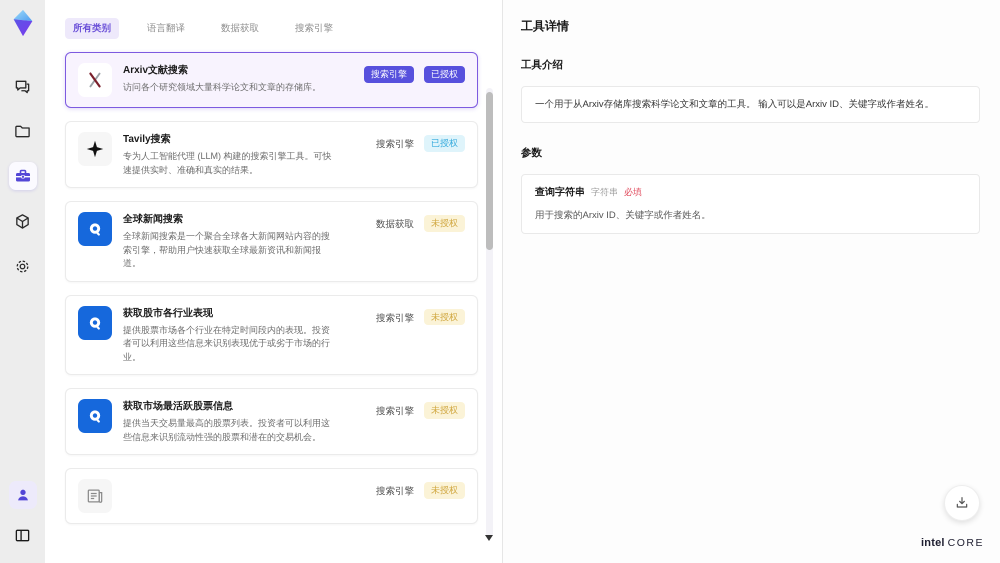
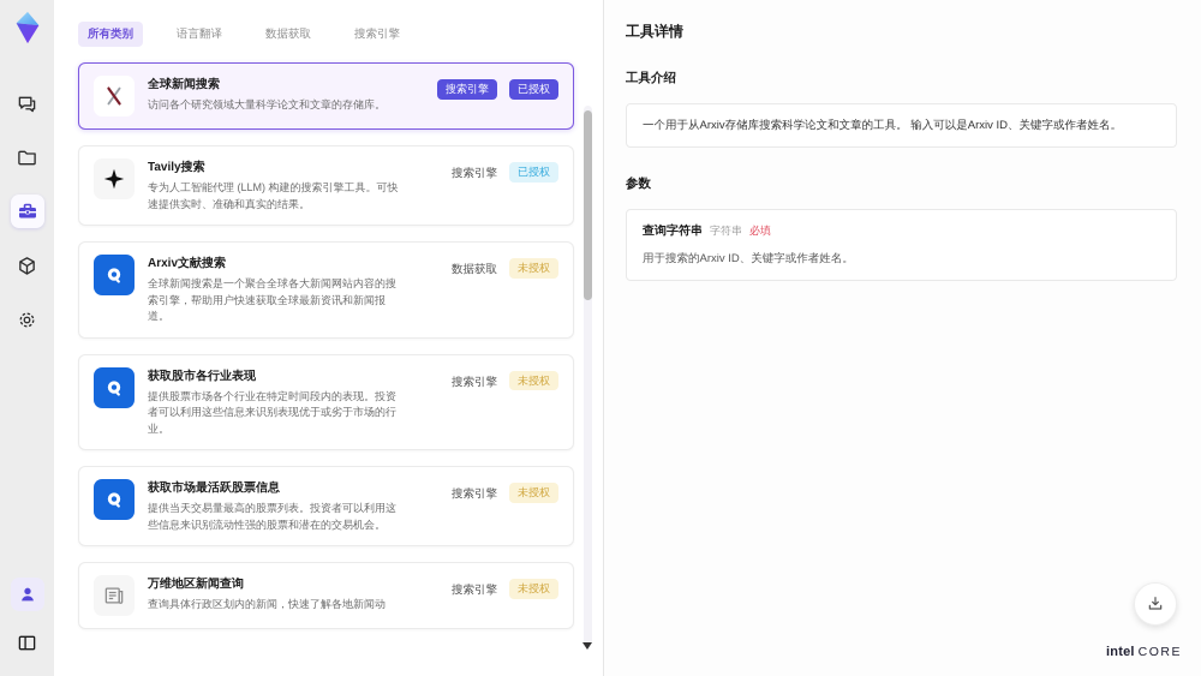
  所有类别
  语言翻译
  数据获取
  搜索引擎
- Arxiv文献搜索
+ 全球新闻搜索
  访问各个研究领域大量科学论文和文章的存储库。
  搜索引擎
  已授权
  Tavily搜索
  专为人工智能代理 (LLM) 构建的搜索引擎工具。可快速提供实时、准确和真实的结果。
  搜索引擎
  已授权
- 全球新闻搜索
+ Arxiv文献搜索
  全球新闻搜索是一个聚合全球各大新闻网站内容的搜索引擎，帮助用户快速获取全球最新资讯和新闻报道。
  数据获取
  未授权
  获取股市各行业表现
  提供股票市场各个行业在特定时间段内的表现。投资者可以利用这些信息来识别表现优于或劣于市场的行业。
  搜索引擎
  未授权
  获取市场最活跃股票信息
  提供当天交易量最高的股票列表。投资者可以利用这些信息来识别流动性强的股票和潜在的交易机会。
  搜索引擎
  未授权
+ 万维地区新闻查询
+ 查询具体行政区划内的新闻，快速了解各地新闻动
  搜索引擎
  未授权
  工具详情
  工具介绍
  一个用于从Arxiv存储库搜索科学论文和文章的工具。 输入可以是Arxiv ID、关键字或作者姓名。
  参数
  查询字符串
  字符串
  必填
  用于搜索的Arxiv ID、关键字或作者姓名。
  intel
  CORE
